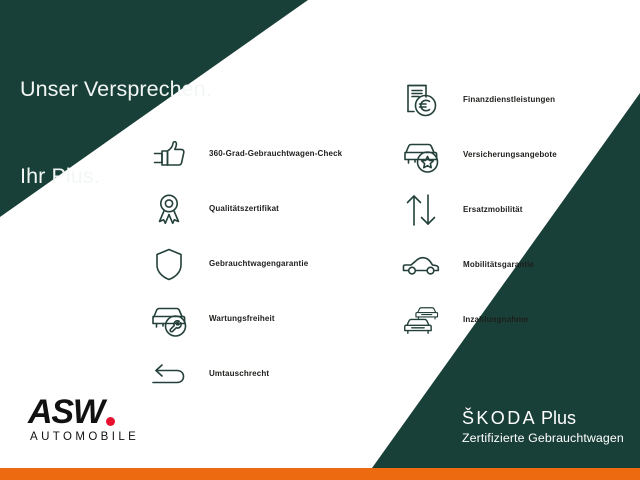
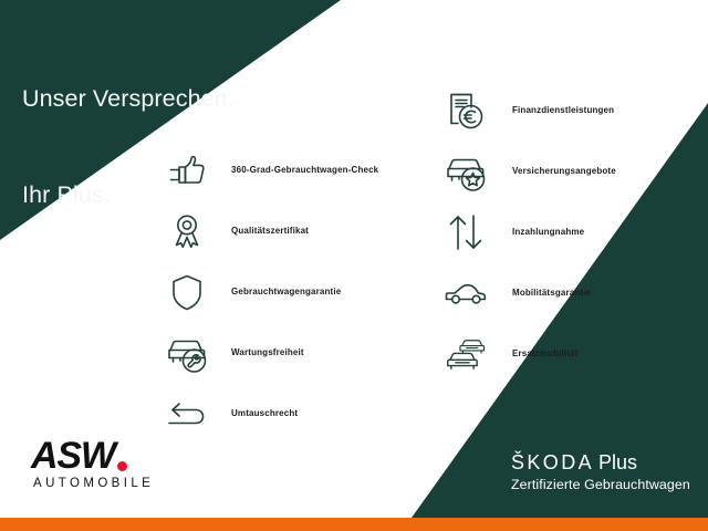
  Unser Versprechen.
  Ihr Plus.
  360-Grad-Gebrauchtwagen-Check
  Qualitätszertifikat
  Gebrauchtwagengarantie
  Wartungsfreiheit
  Umtauschrecht
  Finanzdienstleistungen
  Versicherungsangebote
- Ersatzmobilität
+ Inzahlungnahme
  Mobilitätsgarantie
- Inzahlungnahme
+ Ersatzmobilität
  ASW
  AUTOMOBILE
  ŠKODA Plus
  Zertifizierte Gebrauchtwagen
